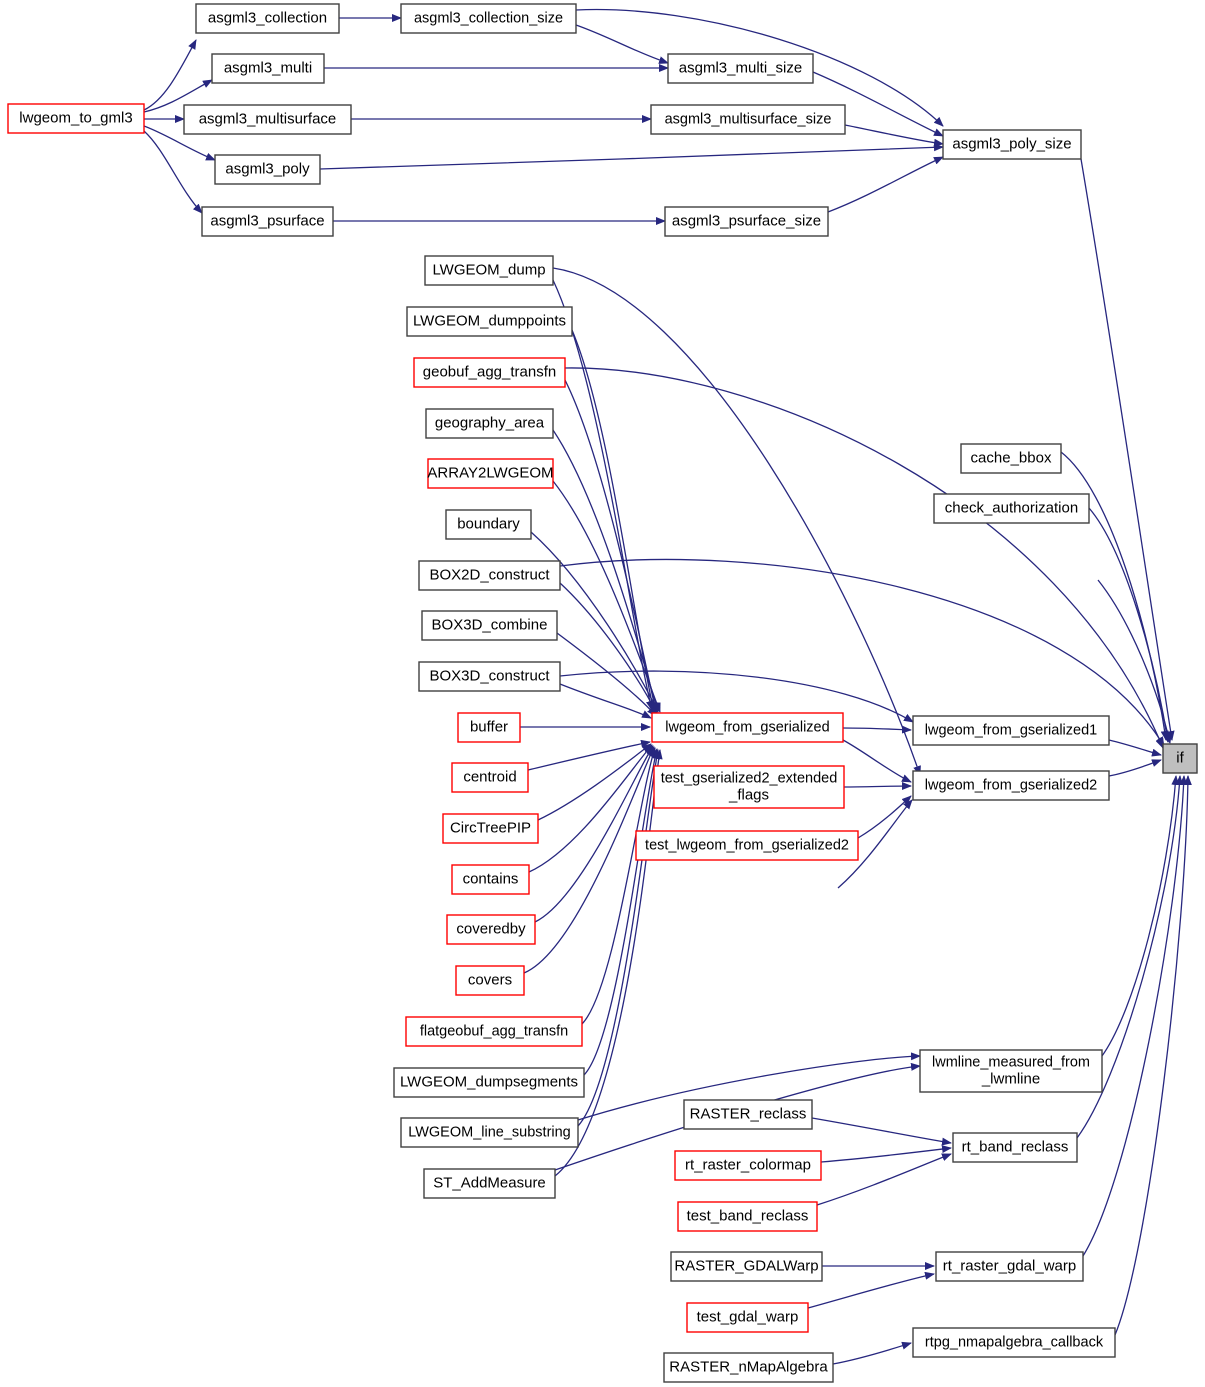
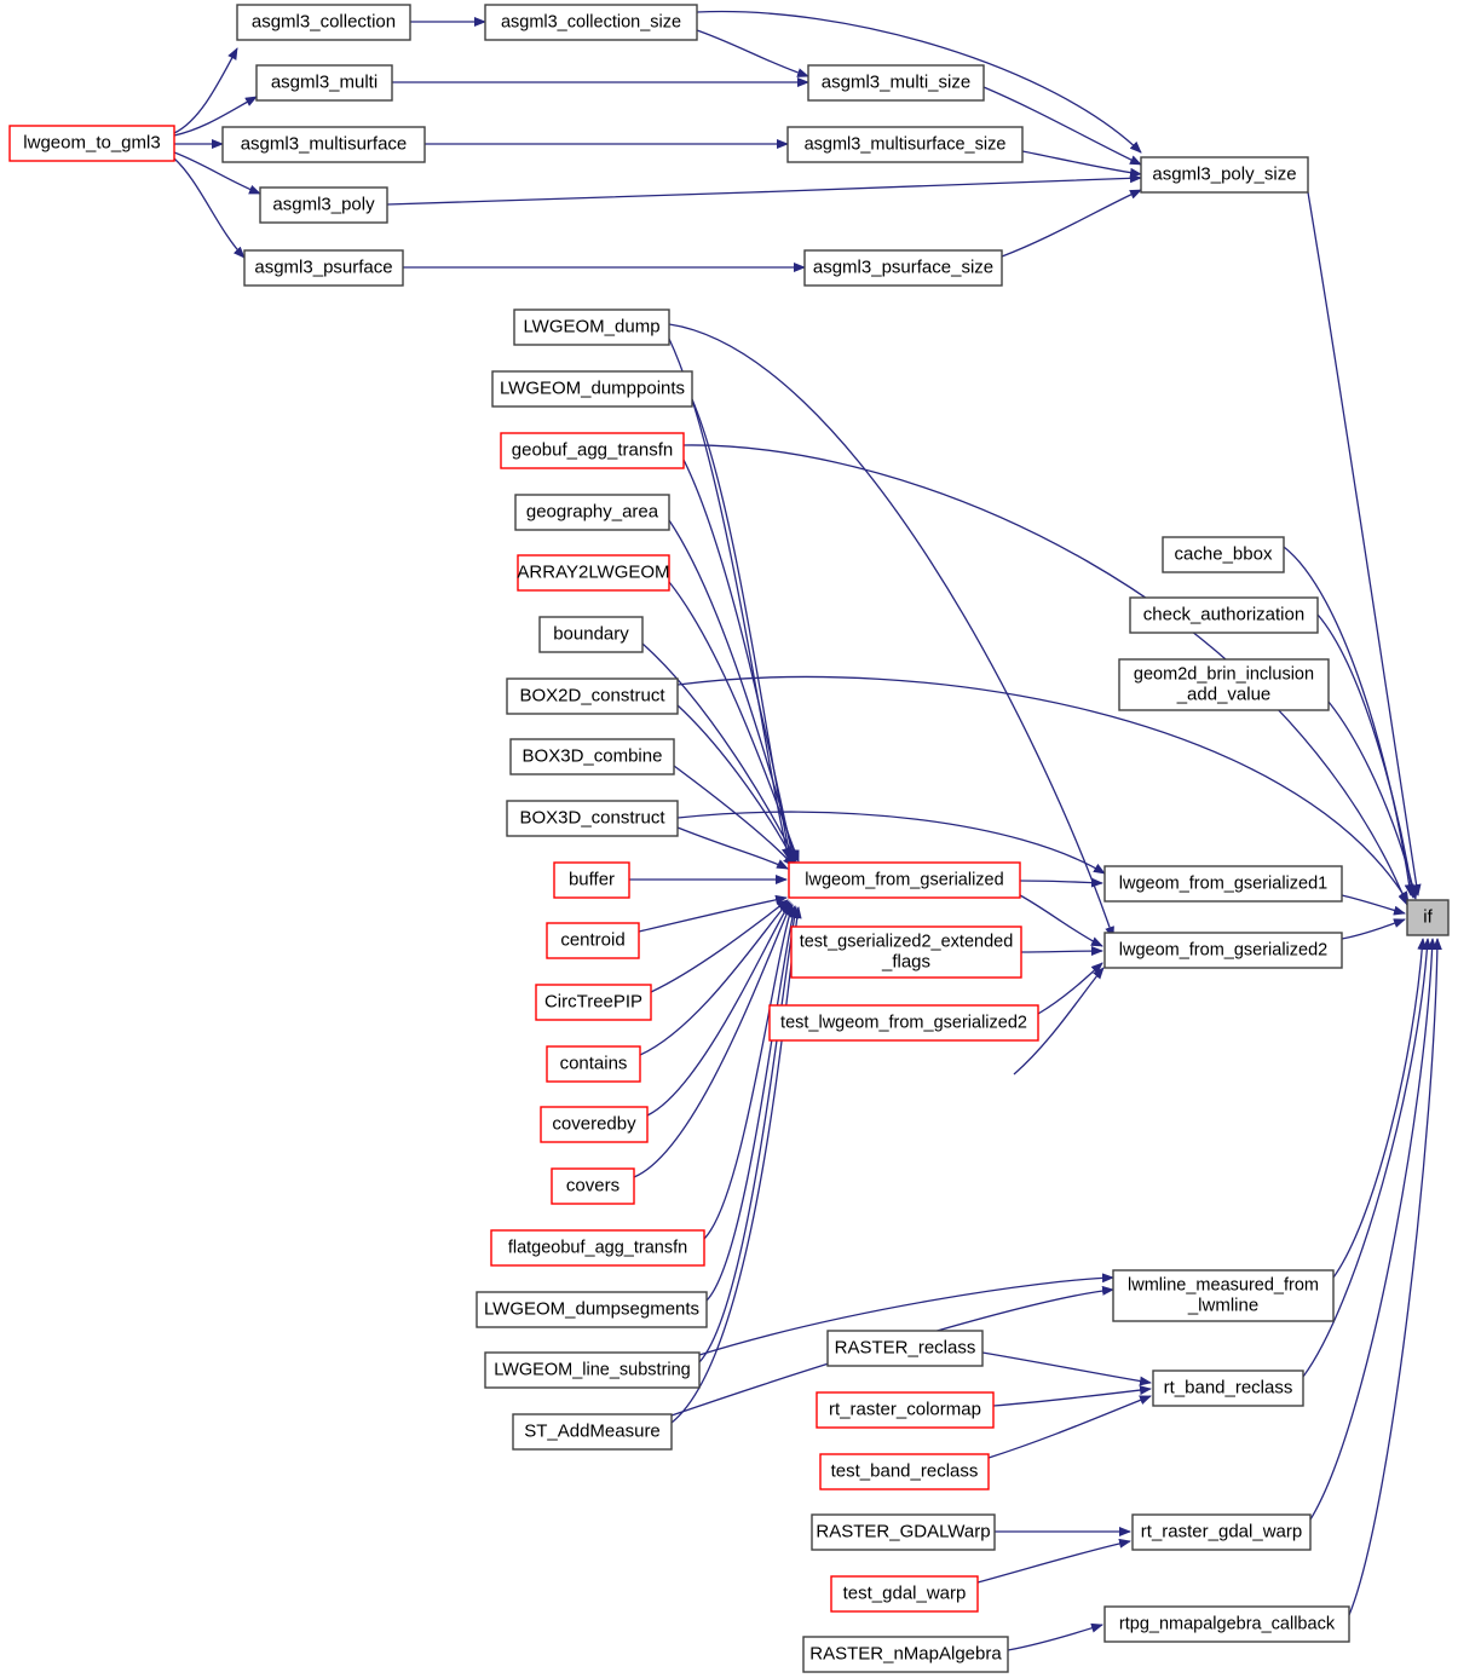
  lwgeom_to_gml3
  asgml3_collection
  asgml3_collection_size
  asgml3_multi
  asgml3_multi_size
  asgml3_multisurface
  asgml3_multisurface_size
  asgml3_poly
  asgml3_poly_size
  asgml3_psurface
  asgml3_psurface_size
  LWGEOM_dump
  LWGEOM_dumppoints
  geobuf_agg_transfn
  geography_area
  ARRAY2LWGEOM
  boundary
  BOX2D_construct
  BOX3D_combine
  BOX3D_construct
  buffer
  centroid
  CircTreePIP
  contains
  coveredby
  covers
  flatgeobuf_agg_transfn
  LWGEOM_dumpsegments
  LWGEOM_line_substring
  ST_AddMeasure
  lwgeom_from_gserialized
  test_gserialized2_extended
  _flags
  test_lwgeom_from_gserialized2
  cache_bbox
  check_authorization
+ geom2d_brin_inclusion
+ _add_value
  lwgeom_from_gserialized1
  lwgeom_from_gserialized2
  lwmline_measured_from
  _lwmline
  RASTER_reclass
  rt_raster_colormap
  test_band_reclass
  rt_band_reclass
  RASTER_GDALWarp
  test_gdal_warp
  rt_raster_gdal_warp
  RASTER_nMapAlgebra
  rtpg_nmapalgebra_callback
  if
